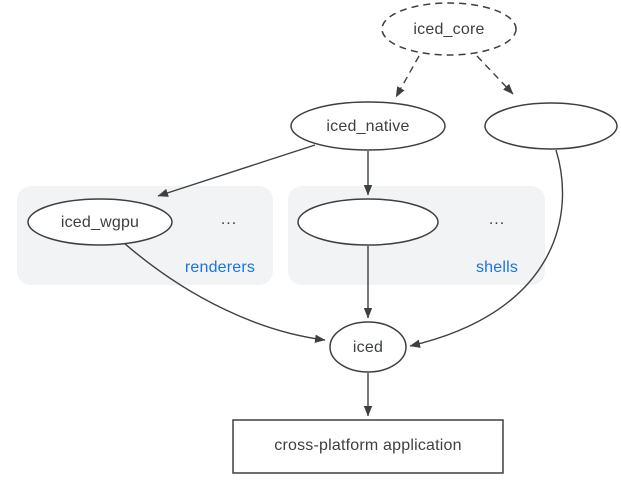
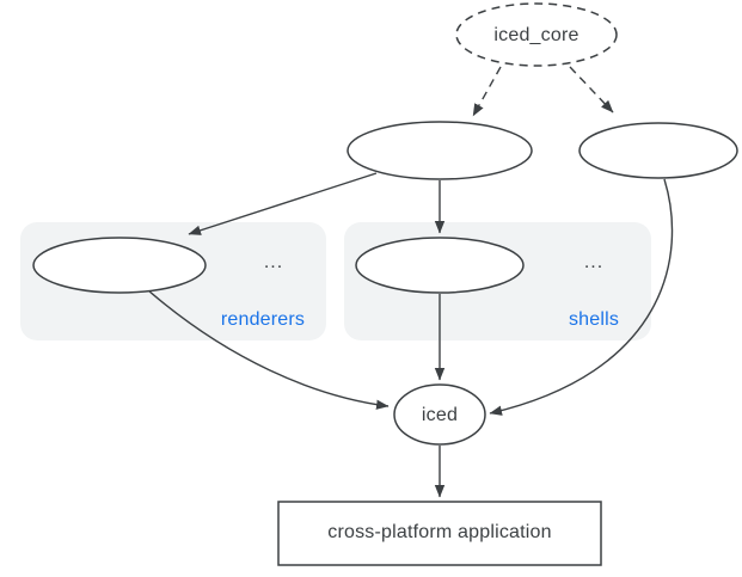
  iced_core
- iced_native
- iced_wgpu
  iced
  cross-platform application
  ...
  ...
  renderers
  shells
